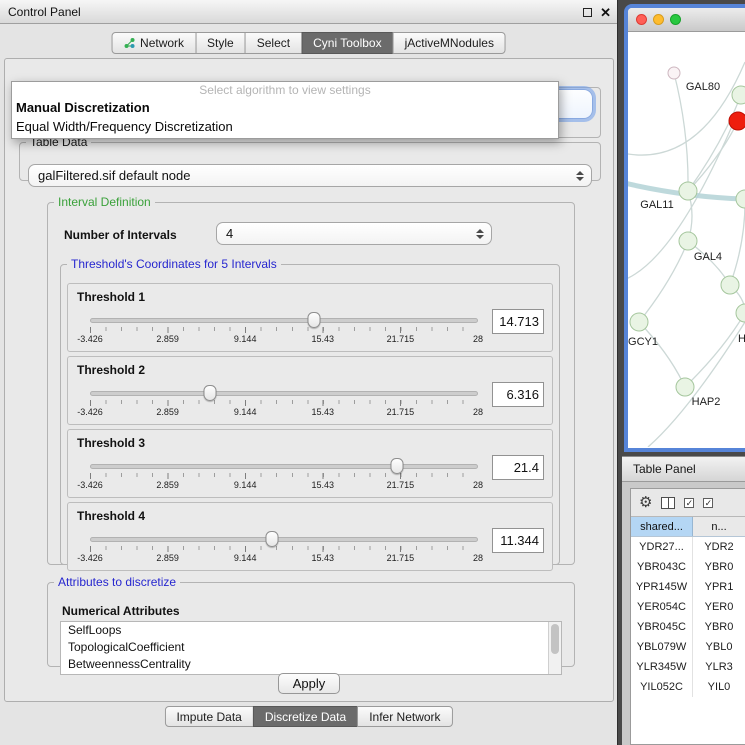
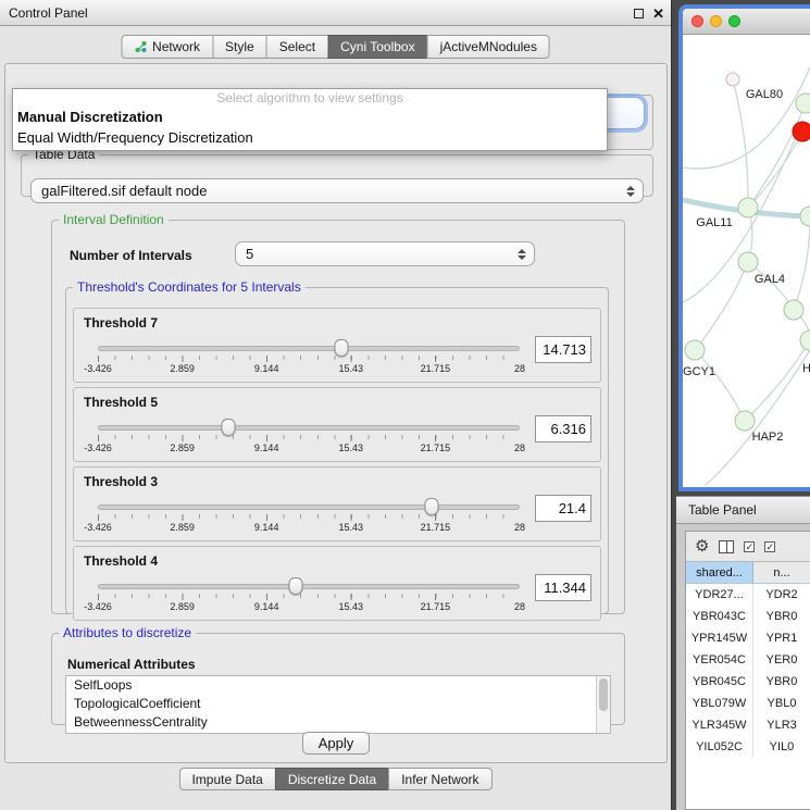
  Control Panel
  ✕
  Network
  Style
  Select
  Cyni Toolbox
  jActiveMNodules
  Select algorithm to view settings
  Manual Discretization
  Equal Width/Frequency Discretization
  Table Data
  galFiltered.sif default node
  Interval Definition
  Number of Intervals
- 4
+ 5
  Threshold's Coordinates for 5 Intervals
- Threshold 1
+ Threshold 7
  -3.426
  2.859
  9.144
  15.43
  21.715
  28
  14.713
- Threshold 2
+ Threshold 5
  -3.426
  2.859
  9.144
  15.43
  21.715
  28
  6.316
  Threshold 3
  -3.426
  2.859
  9.144
  15.43
  21.715
  28
  21.4
  Threshold 4
  -3.426
  2.859
  9.144
  15.43
  21.715
  28
  11.344
  Attributes to discretize
  Numerical Attributes
  SelfLoops
  TopologicalCoefficient
  BetweennessCentrality
  Apply
  Impute Data
  Discretize Data
  Infer Network
  GAL80
  GAL11
  GAL4
  GCY1
  H
  HAP2
  Table Panel
  ⚙
  ✓
  ✓
  shared...
  n...
  YDR27...
  YDR2
  YBR043C
  YBR0
  YPR145W
  YPR1
  YER054C
  YER0
  YBR045C
  YBR0
  YBL079W
  YBL0
  YLR345W
  YLR3
  YIL052C
  YIL0
